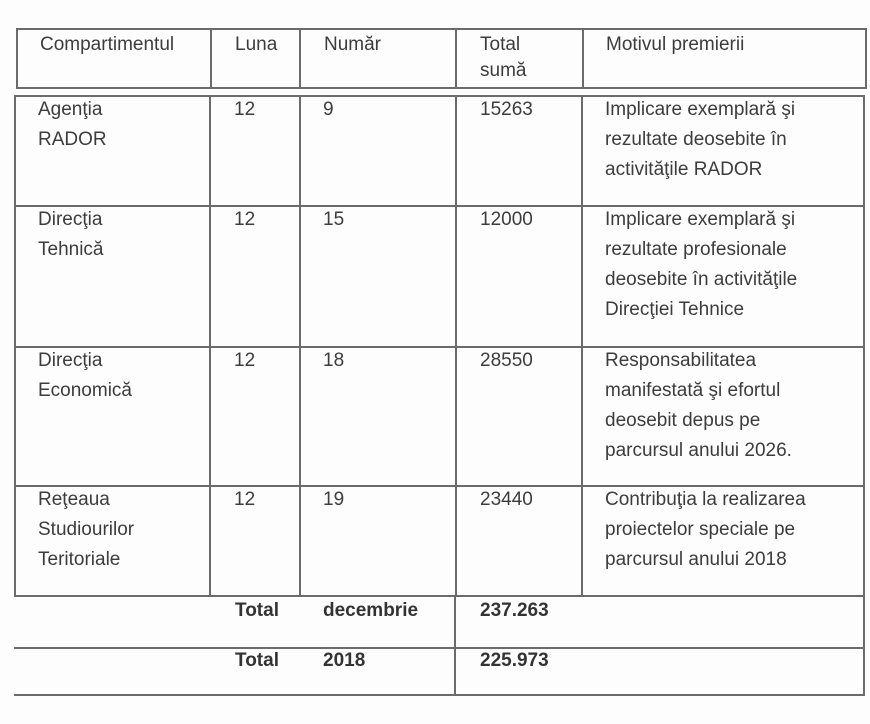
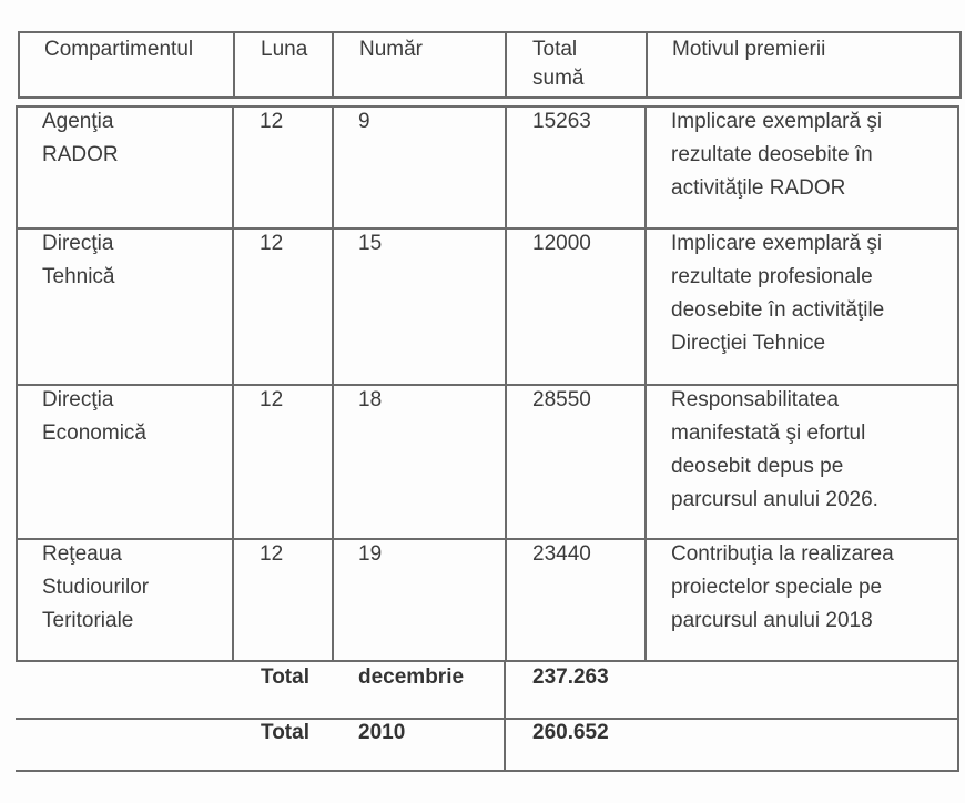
  Compartimentul
  Luna
  Număr
  Total
  sumă
  Motivul premierii
  Agenţia
  RADOR
  12
  9
  15263
  Implicare exemplară şi
  rezultate deosebite în
  activităţile RADOR
  Direcţia
  Tehnică
  12
  15
  12000
  Implicare exemplară şi
  rezultate profesionale
  deosebite în activităţile
  Direcţiei Tehnice
  Direcţia
  Economică
  12
  18
  28550
  Responsabilitatea
  manifestată şi efortul
  deosebit depus pe
  parcursul anului 2026.
  Reţeaua
  Studiourilor
  Teritoriale
  12
  19
  23440
  Contribuţia la realizarea
  proiectelor speciale pe
  parcursul anului 2018
  Total
  decembrie
  237.263
  Total
- 2018
+ 2010
- 225.973
+ 260.652
